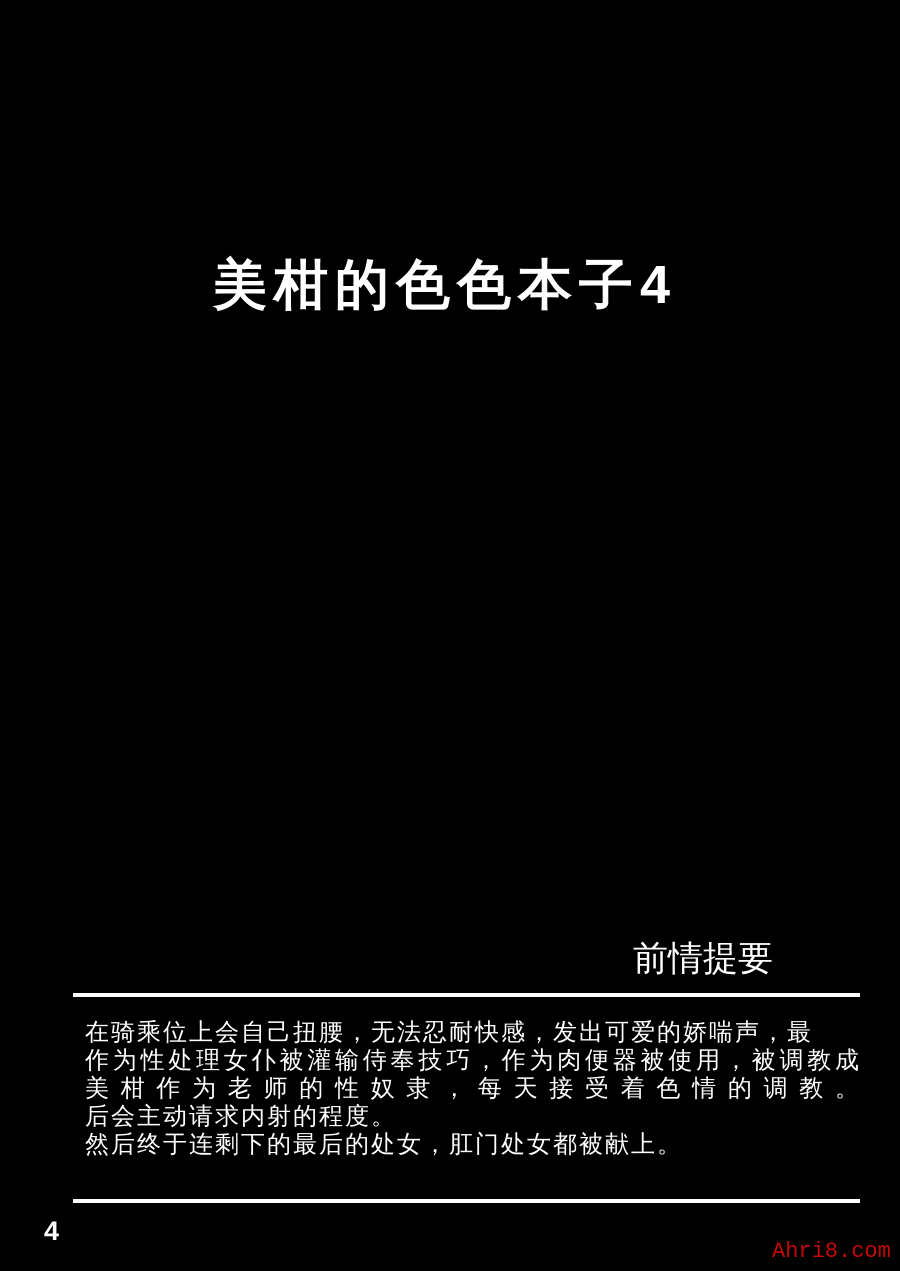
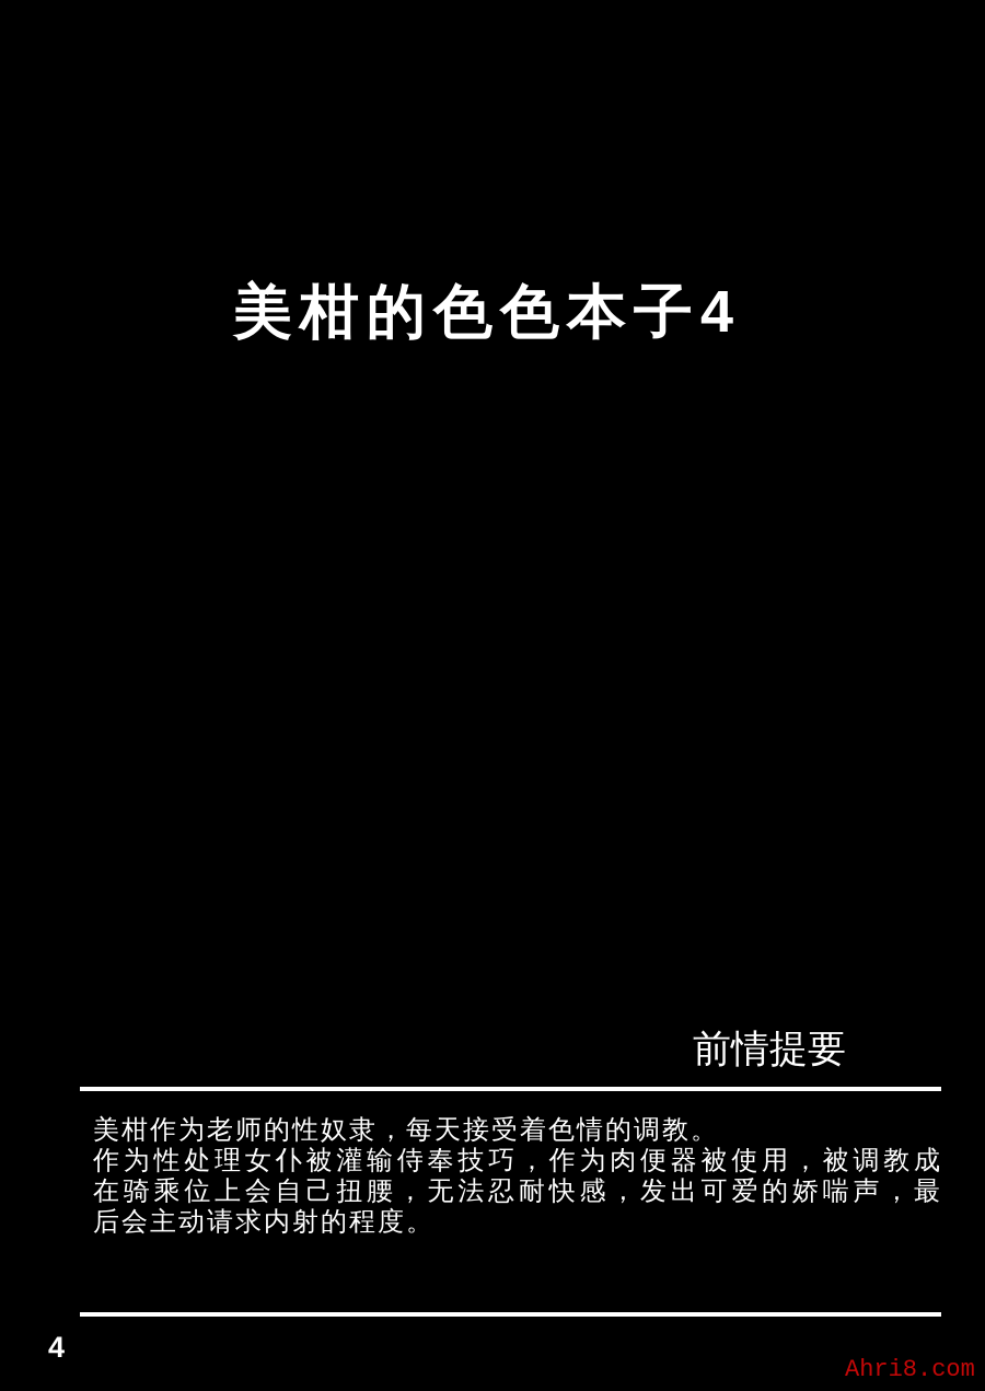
  美柑的色色本子4
  前情提要
- 在骑乘位上会自己扭腰，无法忍耐快感，发出可爱的娇喘声，最
+ 美柑作为老师的性奴隶，每天接受着色情的调教。
  作为性处理女仆被灌输侍奉技巧，作为肉便器被使用，被调教成
- 美柑作为老师的性奴隶，每天接受着色情的调教。
+ 在骑乘位上会自己扭腰，无法忍耐快感，发出可爱的娇喘声，最
  后会主动请求内射的程度。
- 然后终于连剩下的最后的处女，肛门处女都被献上。
  4
  Ahri8.com
